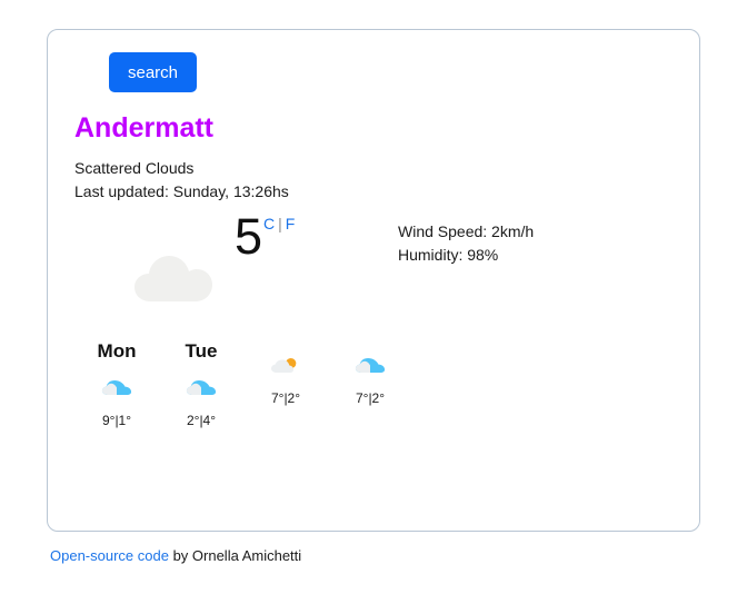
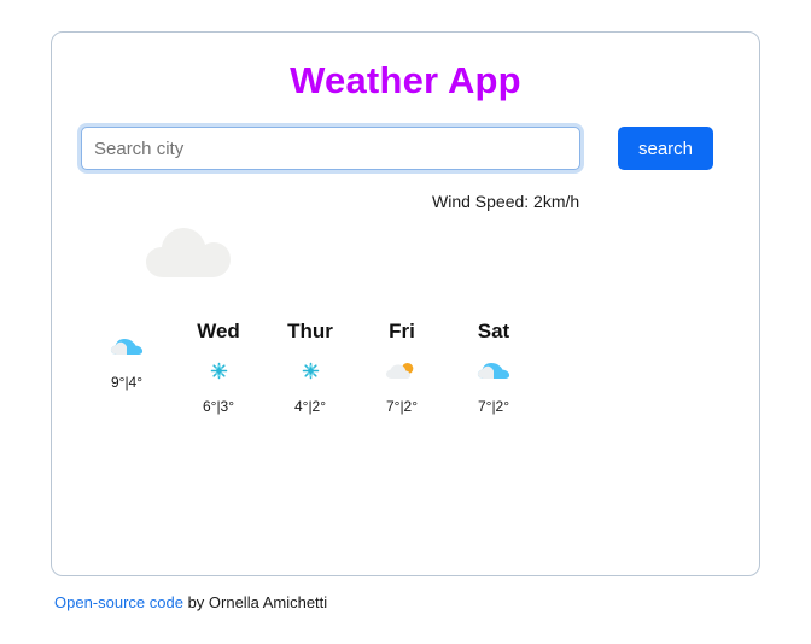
+ Weather App
+ Search city
  search
- Andermatt
- Scattered Clouds
- Last updated: Sunday, 13:26hs
- 5
- C | F
  Wind Speed: 2km/h
- Humidity: 98%
- Mon
- 9°|1°
- Tue
- 2°|4°
+ 9°|4°
+ Wed
+ 6°|3°
+ Thur
+ 4°|2°
+ Fri
  7°|2°
+ Sat
  7°|2°
  Open-source code by Ornella Amichetti
